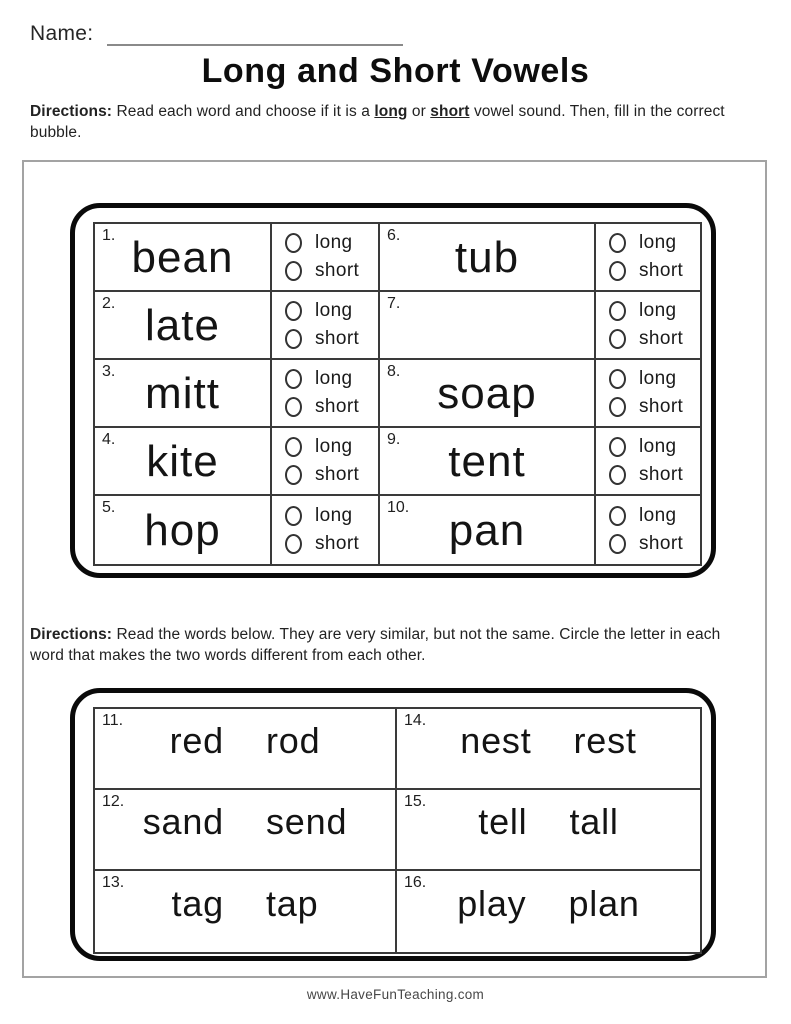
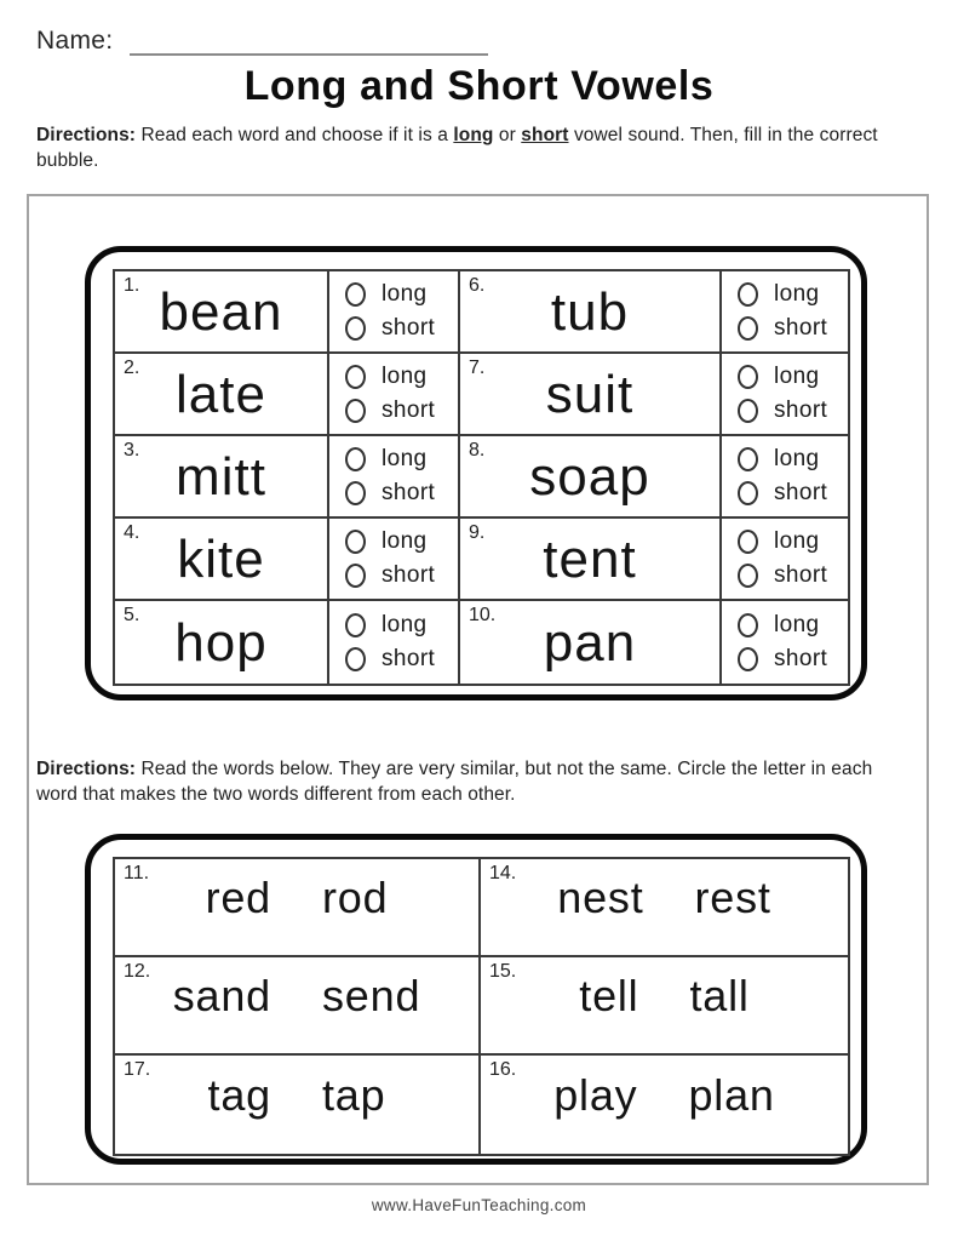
  Name:
  Long and Short Vowels
  Directions: Read each word and choose if it is a long or short vowel sound. Then, fill in the correct bubble.
  1.
  bean
  long
  short
  6.
  tub
  long
  short
  2.
  late
  long
  short
  7.
+ suit
  long
  short
  3.
  mitt
  long
  short
  8.
  soap
  long
  short
  4.
  kite
  long
  short
  9.
  tent
  long
  short
  5.
  hop
  long
  short
  10.
  pan
  long
  short
  Directions: Read the words below. They are very similar, but not the same. Circle the letter in each word that makes the two words different from each other.
  11.
  red
  rod
  14.
  nest
  rest
  12.
  sand
  send
  15.
  tell
  tall
- 13.
+ 17.
  tag
  tap
  16.
  play
  plan
  www.HaveFunTeaching.com
